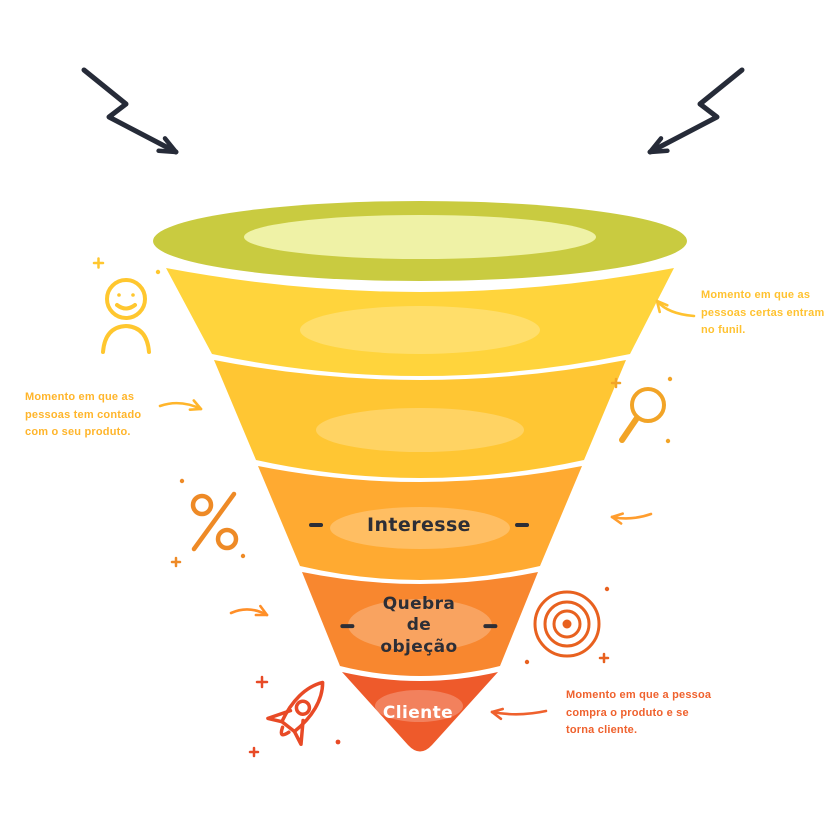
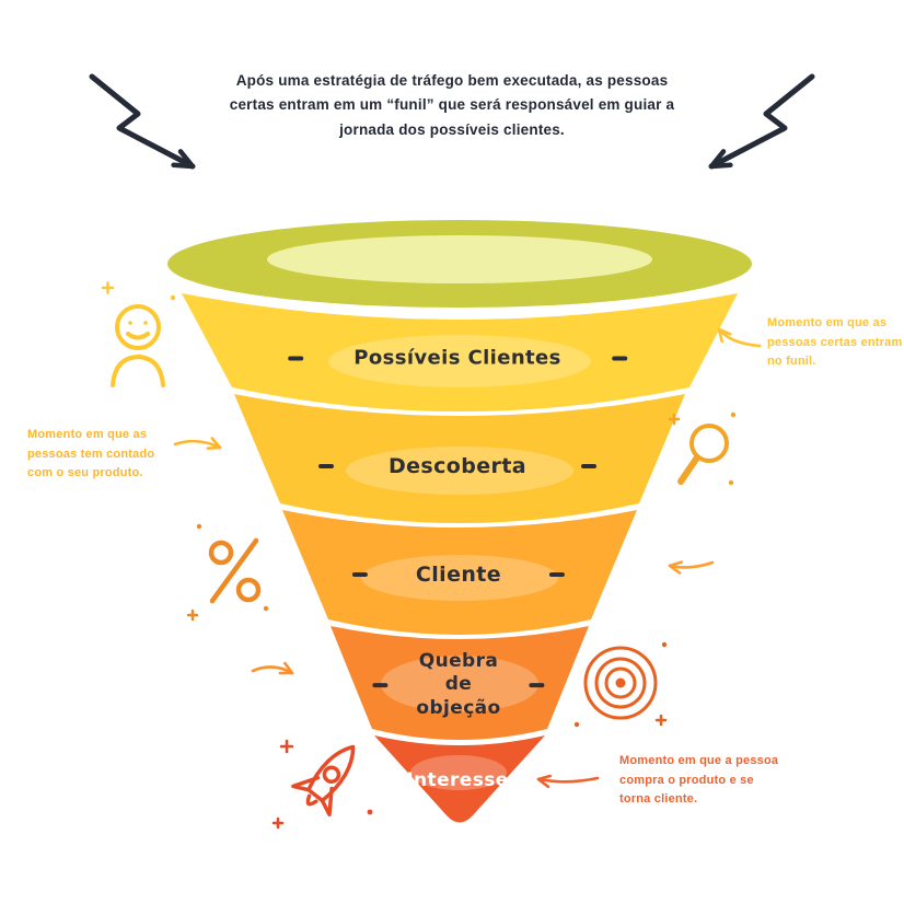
+ Após uma estratégia de tráfego bem executada, as pessoas
+ certas entram em um “funil” que será responsável em guiar a
+ jornada dos possíveis clientes.
+ Possíveis Clientes
+ Descoberta
- Interesse
+ Cliente
  Quebra
  de
  objeção
- Cliente
+ Interesse
  Momento em que as
  pessoas certas entram
  no funil.
  Momento em que as
  pessoas tem contado
  com o seu produto.
  Momento em que a pessoa
  compra o produto e se
  torna cliente.
